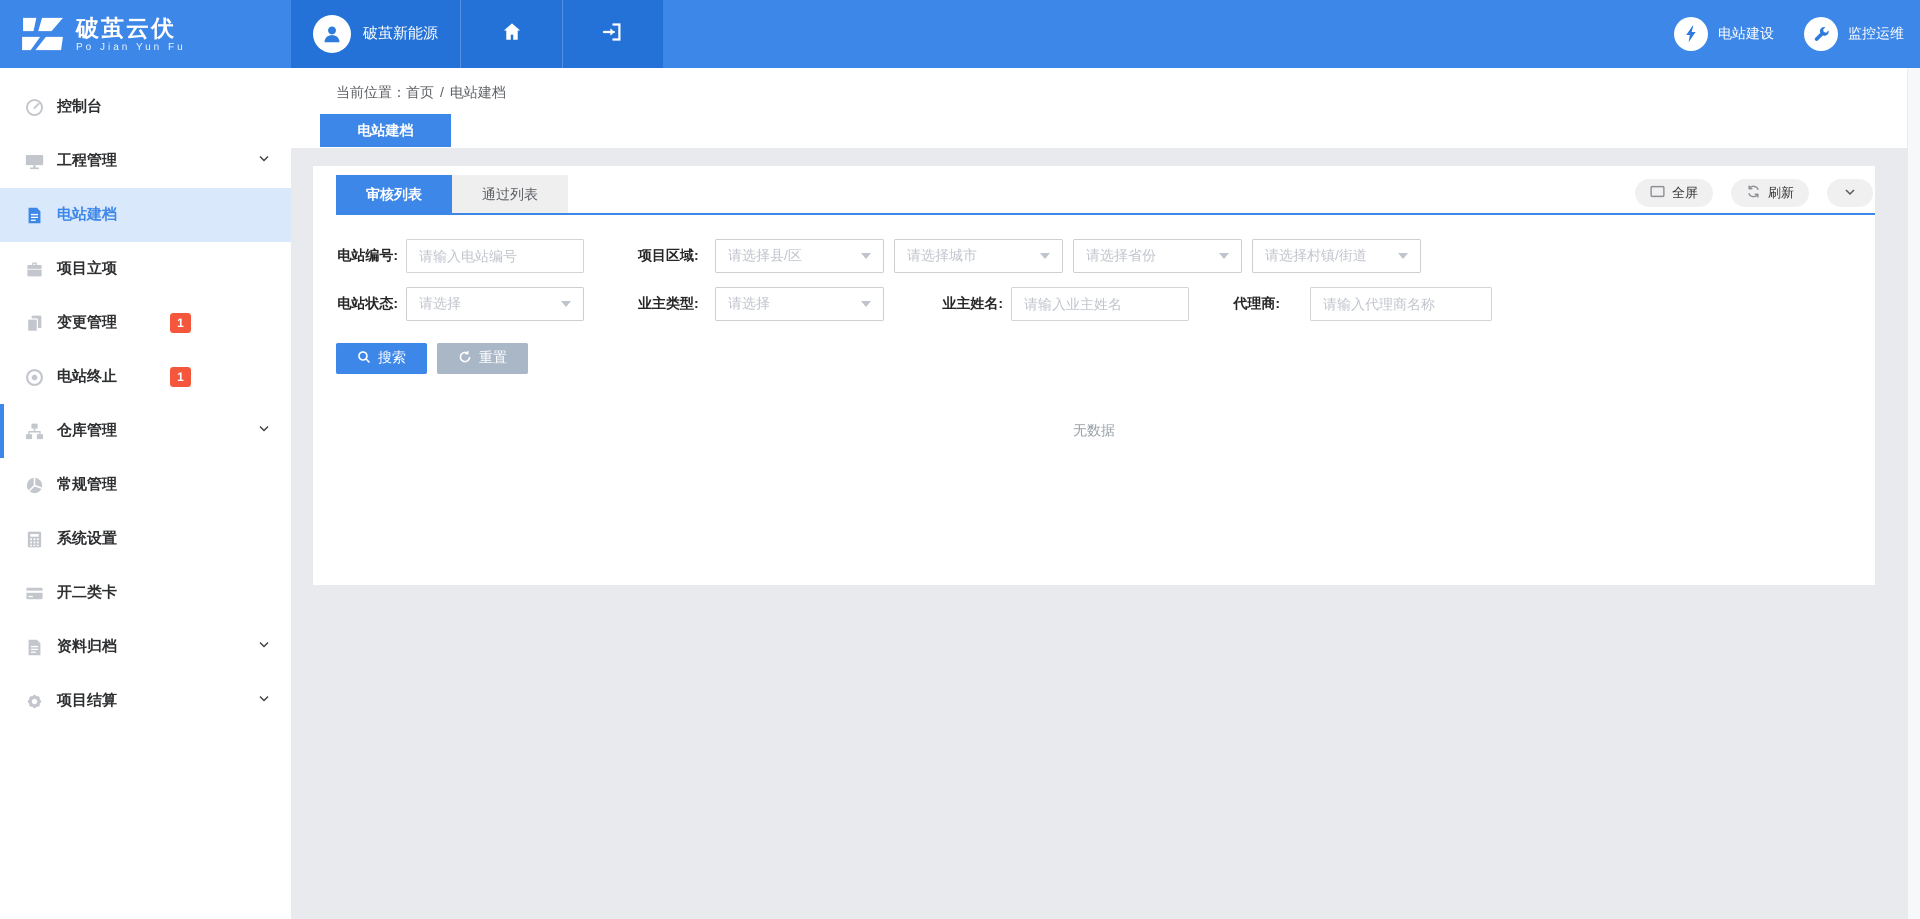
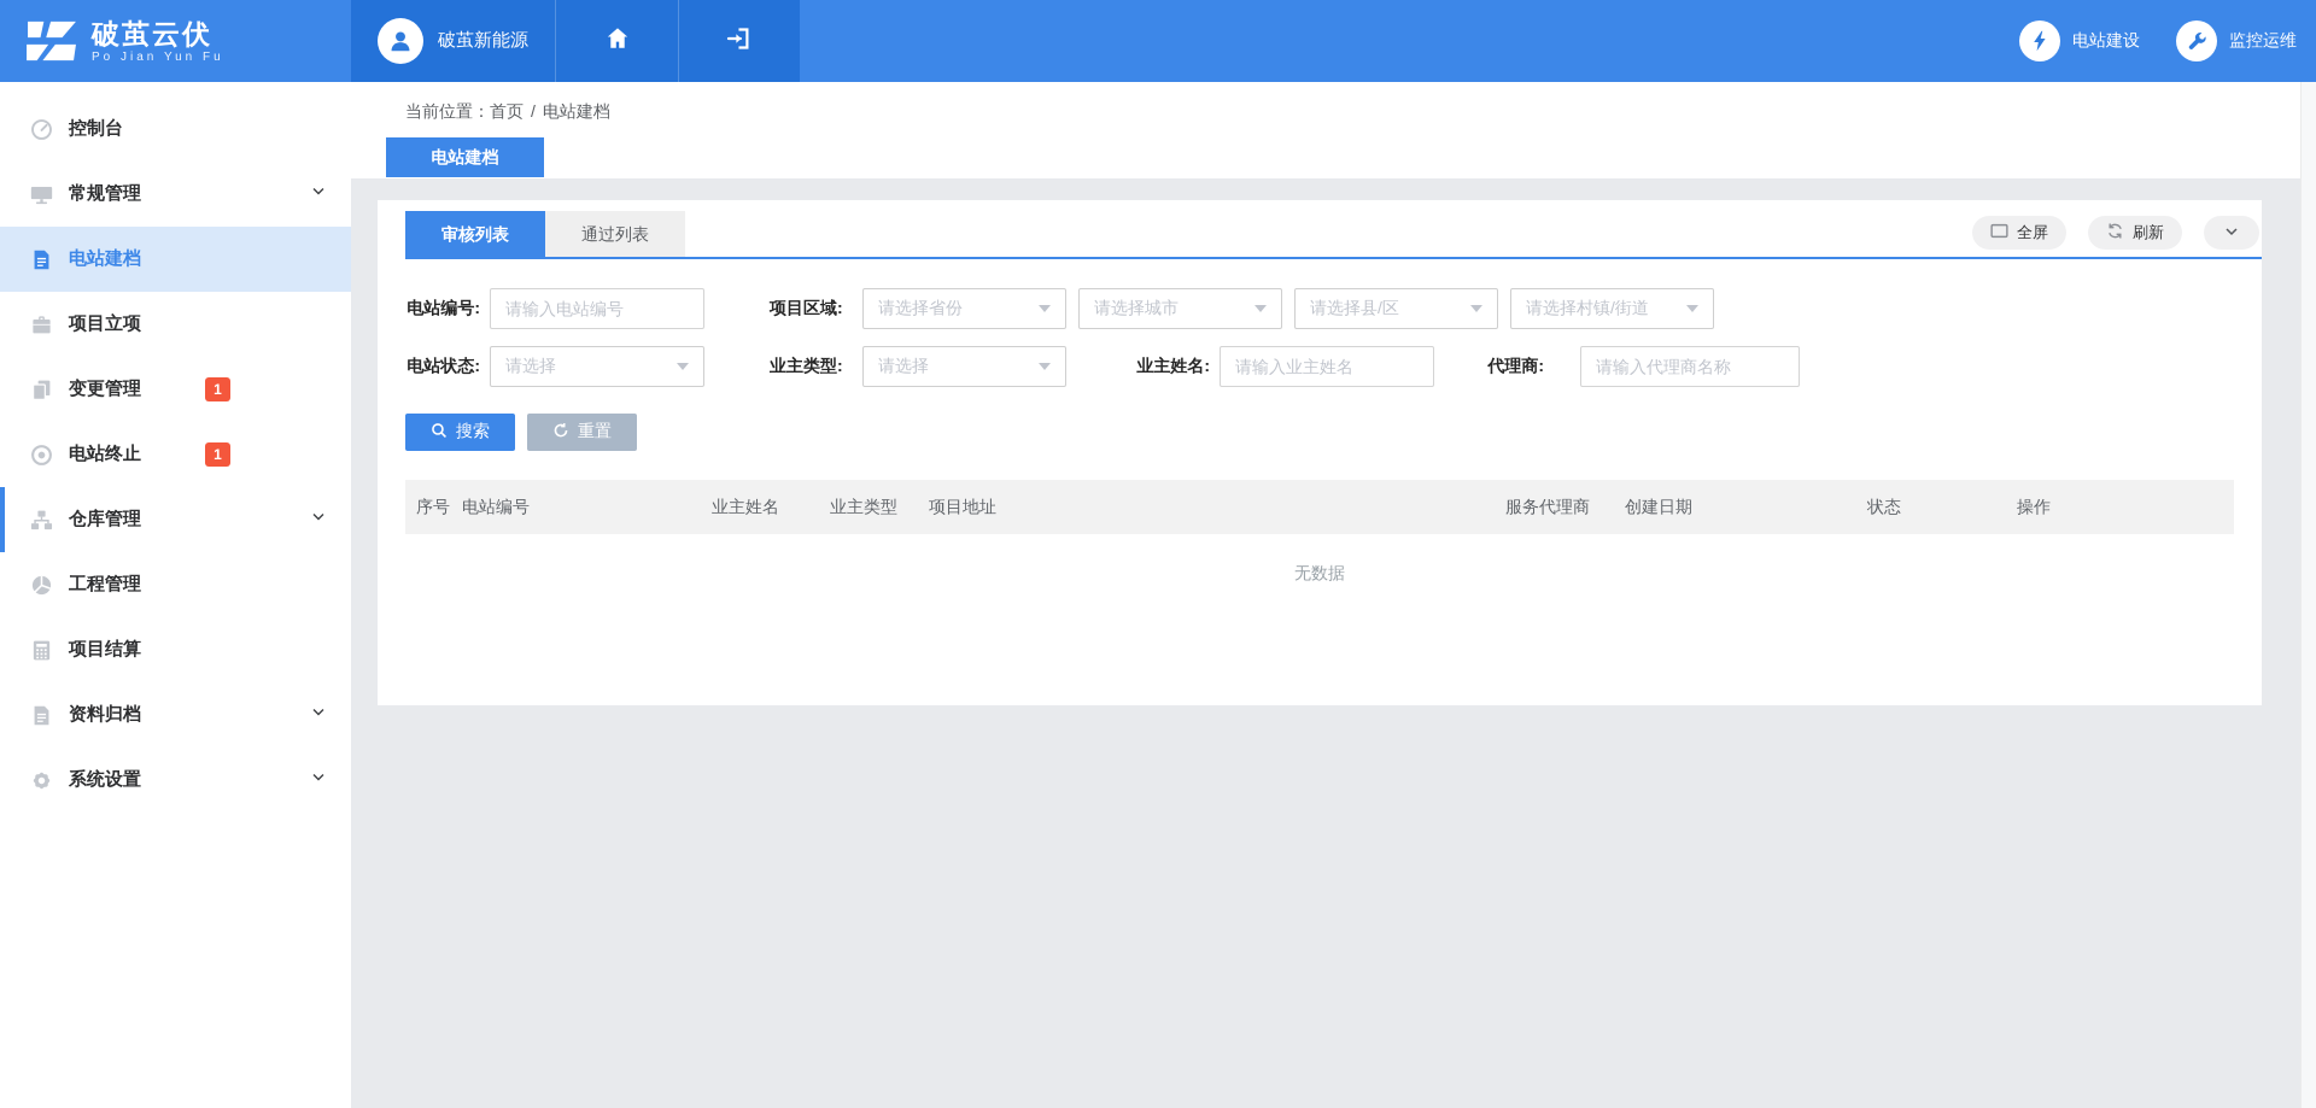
  破茧云伏
  Po Jian Yun Fu
  破茧新能源
  电站建设
  监控运维
  控制台
- 工程管理
+ 常规管理
  电站建档
  项目立项
  变更管理
  1
  电站终止
  1
  仓库管理
- 常规管理
+ 工程管理
- 系统设置
+ 项目结算
- 开二类卡
  资料归档
- 项目结算
+ 系统设置
  当前位置：首页 / 电站建档
  电站建档
  审核列表
  通过列表
  全屏
  刷新
  电站编号:
  请输入电站编号
  项目区域:
- 请选择县/区
+ 请选择省份
  请选择城市
- 请选择省份
+ 请选择县/区
  请选择村镇/街道
  电站状态:
  请选择
  业主类型:
  请选择
  业主姓名:
  请输入业主姓名
  代理商:
  请输入代理商名称
  搜索
  重置
+ 序号
+ 电站编号
+ 业主姓名
+ 业主类型
+ 项目地址
+ 服务代理商
+ 创建日期
+ 状态
+ 操作
  无数据
